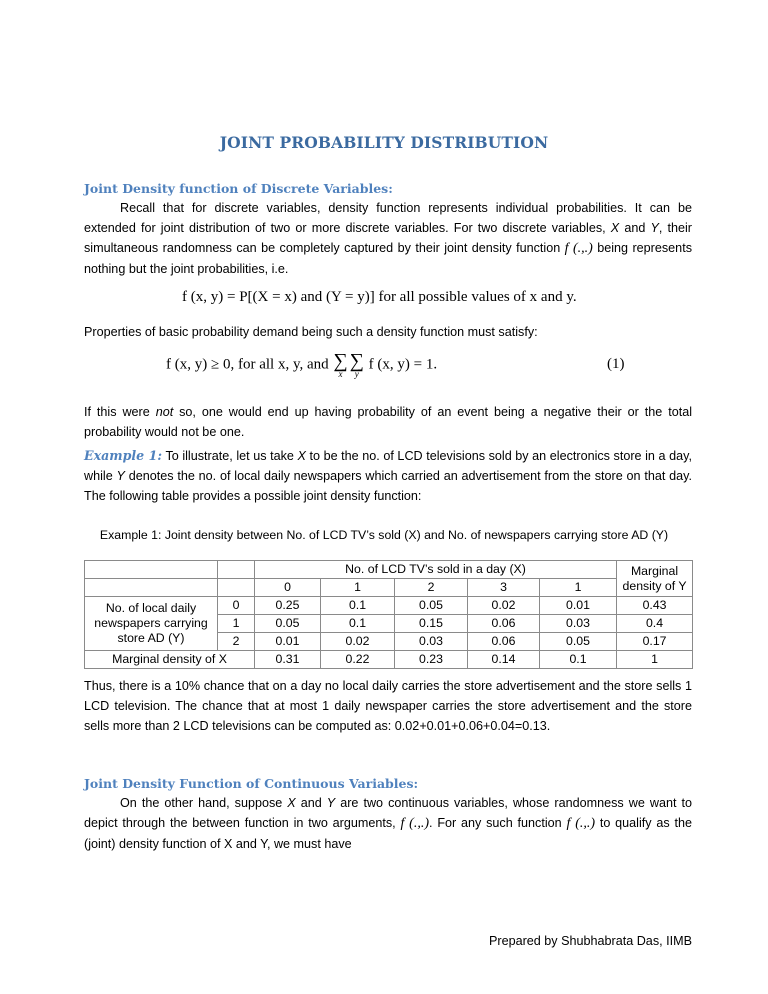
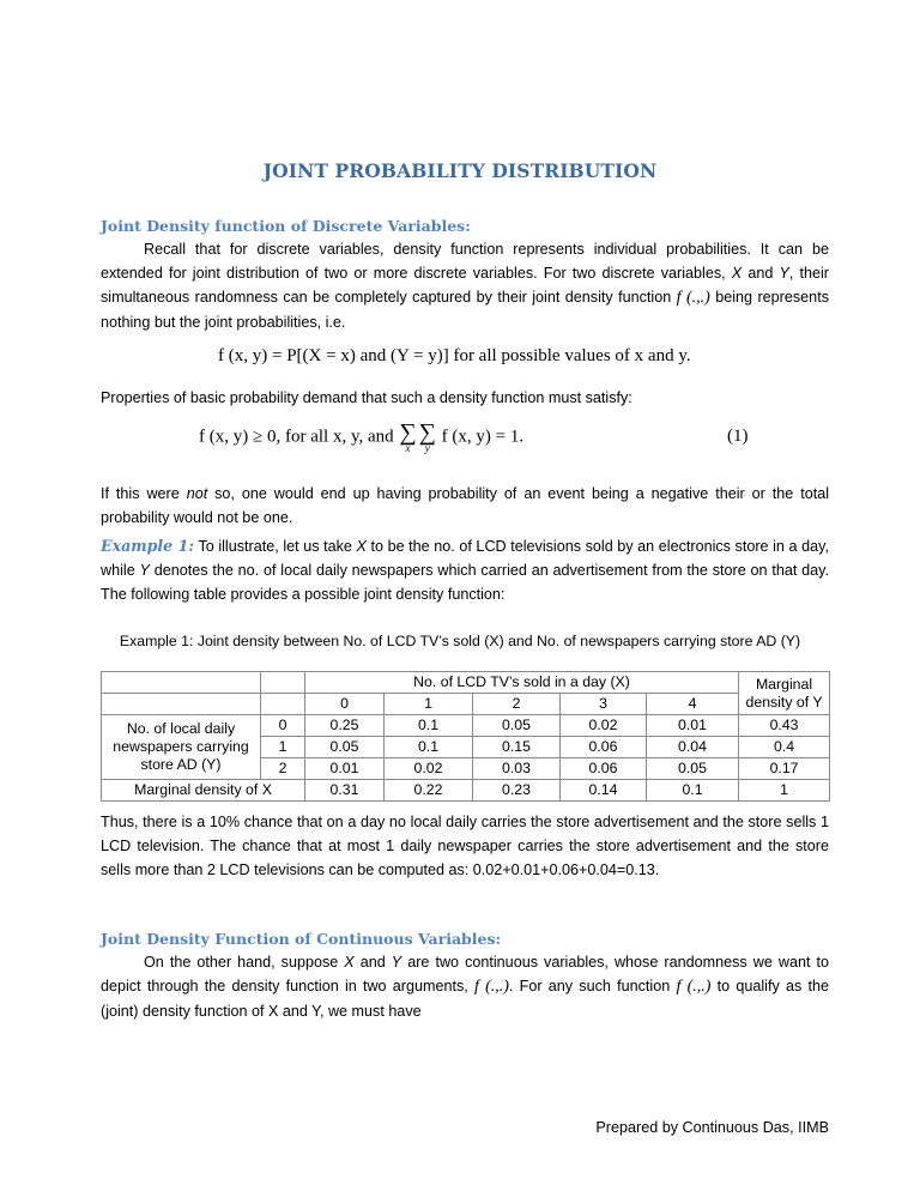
  JOINT PROBABILITY DISTRIBUTION
  Joint Density function of Discrete Variables:
  Recall that for discrete variables, density function represents individual probabilities. It can be extended for joint distribution of two or more discrete variables. For two discrete variables, X and Y, their simultaneous randomness can be completely captured by their joint density function f (.,.) being represents nothing but the joint probabilities, i.e.
  f (x, y) = P[(X = x) and (Y = y)] for all possible values of x and y.
- Properties of basic probability demand being such a density function must satisfy:
+ Properties of basic probability demand that such a density function must satisfy:
  f (x, y) ≥ 0, for all x, y, and
  ∑
  x
  ∑
  y
  f (x, y) = 1.
  (1)
  If this were not so, one would end up having probability of an event being a negative their or the total probability would not be one.
  Example 1: To illustrate, let us take X to be the no. of LCD televisions sold by an electronics store in a day, while Y denotes the no. of local daily newspapers which carried an advertisement from the store on that day. The following table provides a possible joint density function:
  Example 1: Joint density between No. of LCD TV’s sold (X) and No. of newspapers carrying store AD (Y)
  		No. of LCD TV’s sold in a day (X)	Marginal density of Y
- 		0	1	2	3	1
+ 		0	1	2	3	4
  No. of local daily newspapers carrying store AD (Y)	0	0.25	0.1	0.05	0.02	0.01	0.43
- 1	0.05	0.1	0.15	0.06	0.03	0.4
+ 1	0.05	0.1	0.15	0.06	0.04	0.4
  2	0.01	0.02	0.03	0.06	0.05	0.17
  Marginal density of X	0.31	0.22	0.23	0.14	0.1	1
  Thus, there is a 10% chance that on a day no local daily carries the store advertisement and the store sells 1 LCD television. The chance that at most 1 daily newspaper carries the store advertisement and the store sells more than 2 LCD televisions can be computed as: 0.02+0.01+0.06+0.04=0.13.
  Joint Density Function of Continuous Variables:
- On the other hand, suppose X and Y are two continuous variables, whose randomness we want to depict through the between function in two arguments, f (.,.). For any such function f (.,.) to qualify as the (joint) density function of X and Y, we must have
+ On the other hand, suppose X and Y are two continuous variables, whose randomness we want to depict through the density function in two arguments, f (.,.). For any such function f (.,.) to qualify as the (joint) density function of X and Y, we must have
- Prepared by Shubhabrata Das, IIMB
+ Prepared by Continuous Das, IIMB
